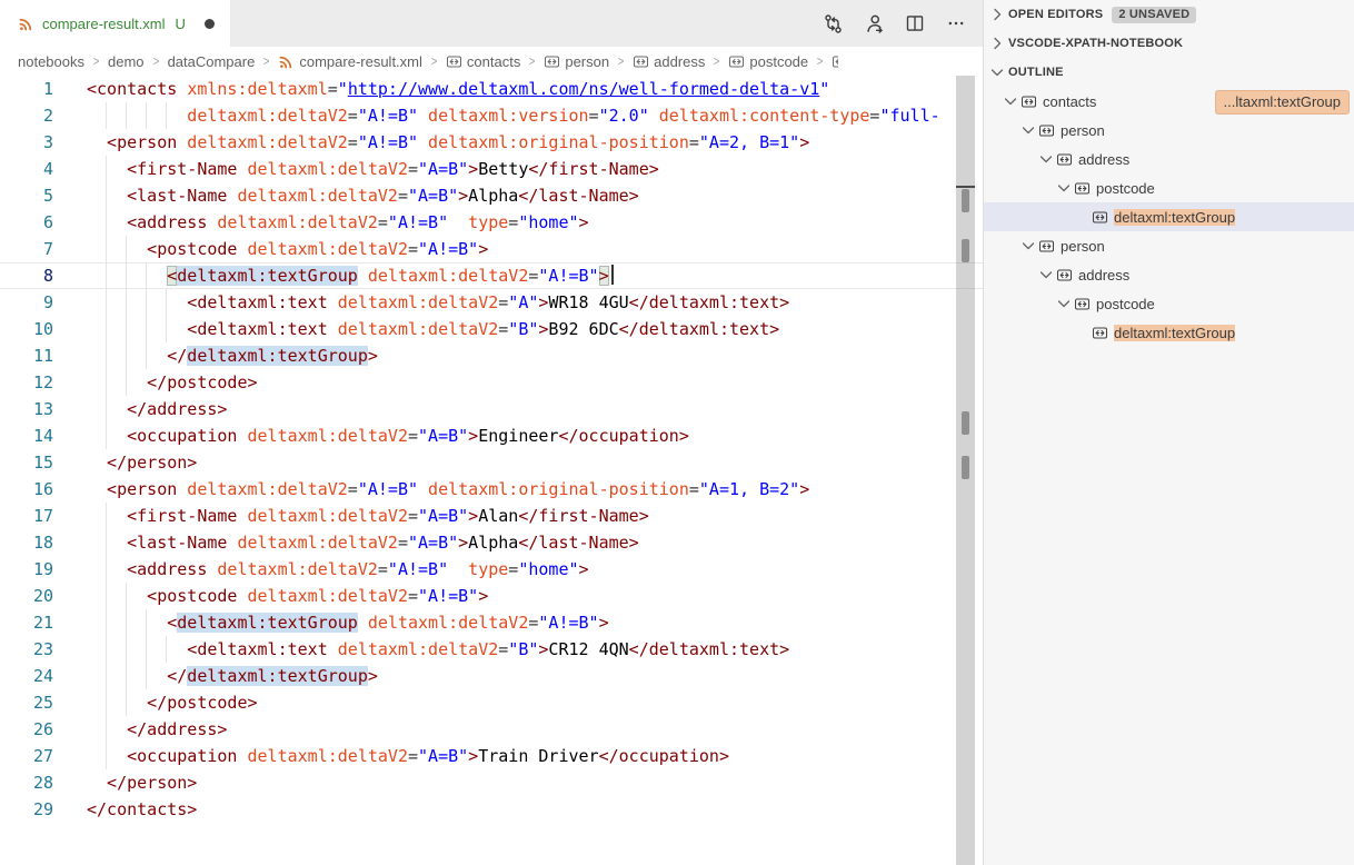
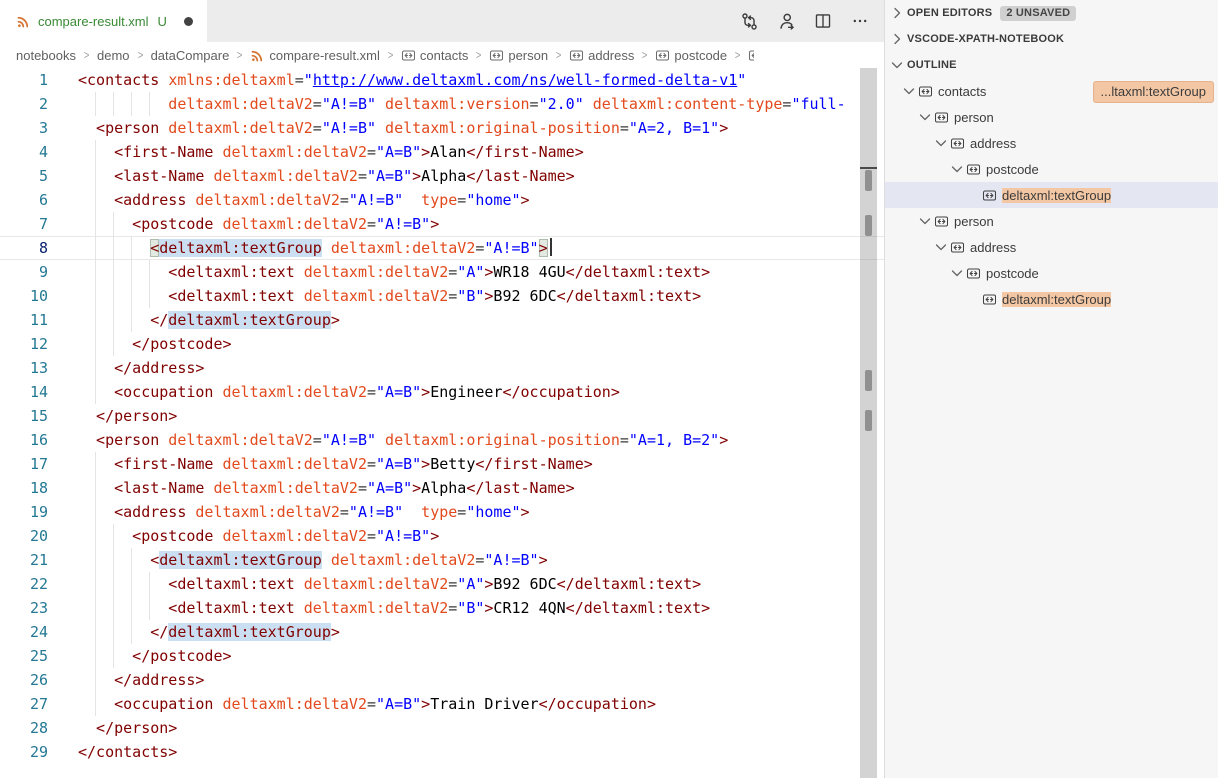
  compare-result.xml
  U
  notebooks
  >
  demo
  >
  dataCompare
  >
  compare-result.xml
  >
  contacts
  >
  person
  >
  address
  >
  postcode
  >
  1
  <contacts xmlns:deltaxml="http://www.deltaxml.com/ns/well-formed-delta-v1"
  2
  deltaxml:deltaV2="A!=B" deltaxml:version="2.0" deltaxml:content-type="full-
  3
  <person deltaxml:deltaV2="A!=B" deltaxml:original-position="A=2, B=1">
  4
- <first-Name deltaxml:deltaV2="A=B">Betty</first-Name>
+ <first-Name deltaxml:deltaV2="A=B">Alan</first-Name>
  5
  <last-Name deltaxml:deltaV2="A=B">Alpha</last-Name>
  6
  <address deltaxml:deltaV2="A!=B" type="home">
  7
  <postcode deltaxml:deltaV2="A!=B">
  8
  <deltaxml:textGroup deltaxml:deltaV2="A!=B">
  9
  <deltaxml:text deltaxml:deltaV2="A">WR18 4GU</deltaxml:text>
  10
  <deltaxml:text deltaxml:deltaV2="B">B92 6DC</deltaxml:text>
  11
  </deltaxml:textGroup>
  12
  </postcode>
  13
  </address>
  14
  <occupation deltaxml:deltaV2="A=B">Engineer</occupation>
  15
  </person>
  16
  <person deltaxml:deltaV2="A!=B" deltaxml:original-position="A=1, B=2">
  17
- <first-Name deltaxml:deltaV2="A=B">Alan</first-Name>
+ <first-Name deltaxml:deltaV2="A=B">Betty</first-Name>
  18
  <last-Name deltaxml:deltaV2="A=B">Alpha</last-Name>
  19
  <address deltaxml:deltaV2="A!=B" type="home">
  20
  <postcode deltaxml:deltaV2="A!=B">
  21
  <deltaxml:textGroup deltaxml:deltaV2="A!=B">
+ 22
+ <deltaxml:text deltaxml:deltaV2="A">B92 6DC</deltaxml:text>
  23
  <deltaxml:text deltaxml:deltaV2="B">CR12 4QN</deltaxml:text>
  24
  </deltaxml:textGroup>
  25
  </postcode>
  26
  </address>
  27
  <occupation deltaxml:deltaV2="A=B">Train Driver</occupation>
  28
  </person>
  29
  </contacts>
  OPEN EDITORS
  2 UNSAVED
  VSCODE-XPATH-NOTEBOOK
  OUTLINE
  ...ltaxml:textGroup
  contacts
  person
  address
  postcode
  deltaxml:textGroup
  person
  address
  postcode
  deltaxml:textGroup
